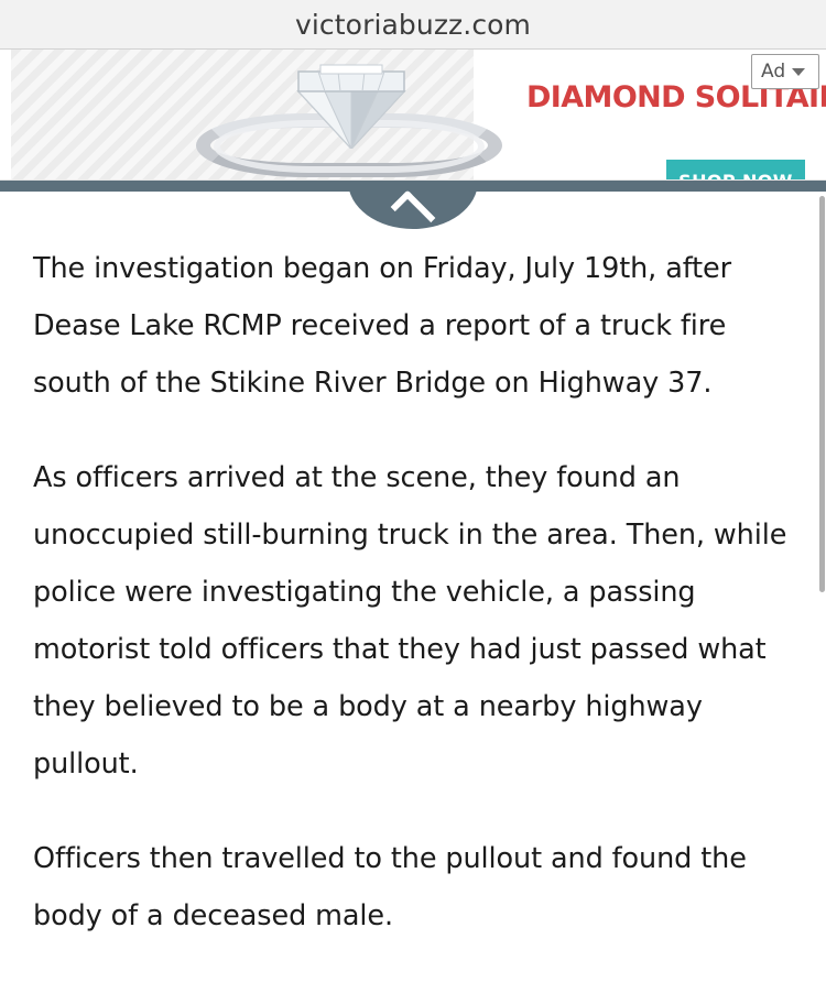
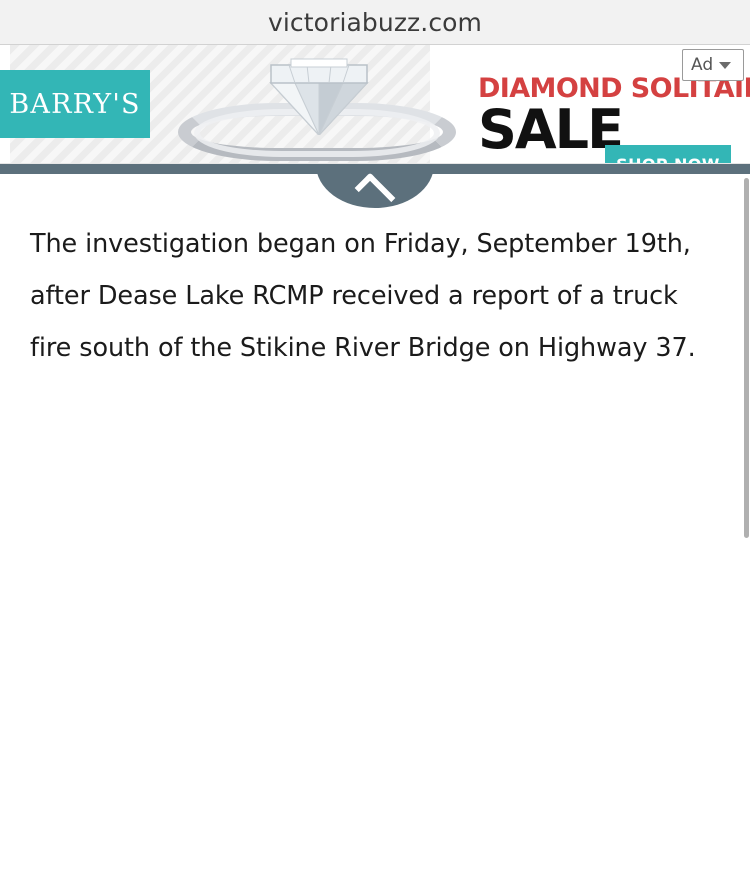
  victoriabuzz.com
+ BARRY'S
  DIAMOND SOLITAI
+ SALE
  Ad
- The investigation began on Friday, July 19th, after Dease Lake RCMP received a report of a truck fire south of the Stikine River Bridge on Highway 37.
+ The investigation began on Friday, September 19th, after Dease Lake RCMP received a report of a truck fire south of the Stikine River Bridge on Highway 37.
- As officers arrived at the scene, they found an unoccupied still-burning truck in the area. Then, while police were investigating the vehicle, a passing motorist told officers that they had just passed what they believed to be a body at a nearby highway pullout.
- Officers then travelled to the pullout and found the body of a deceased male.
